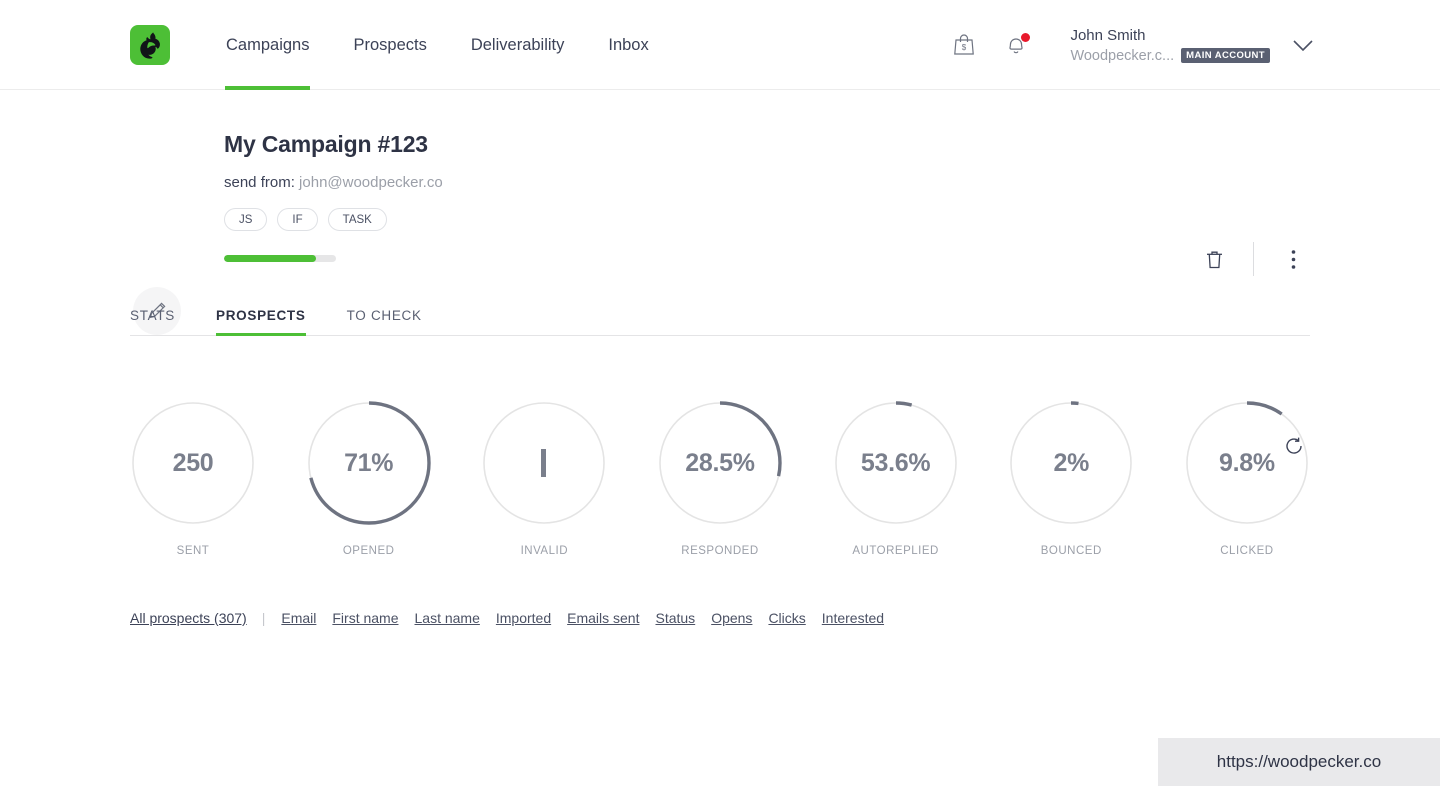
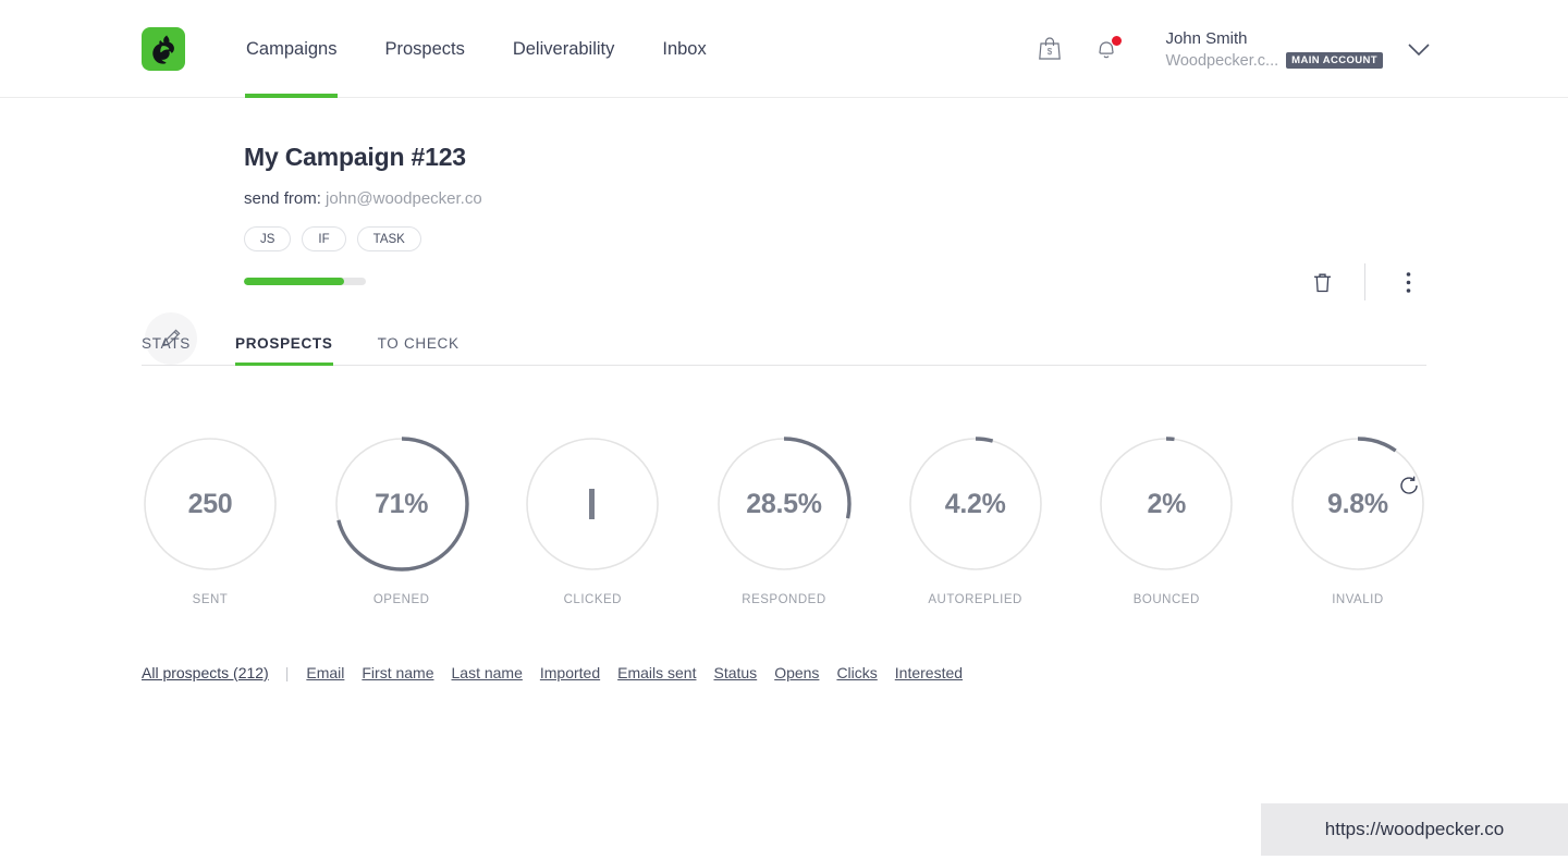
  Campaigns
  Prospects
  Deliverability
  Inbox
  $
  John Smith
  Woodpecker.c...
  MAIN ACCOUNT
  My Campaign #123
  send from: john@woodpecker.co
  JS
  IF
  TASK
  STATS
  PROSPECTS
  TO CHECK
  250
  SENT
  71%
  OPENED
- INVALID
+ CLICKED
  28.5%
  RESPONDED
- 53.6%
+ 4.2%
  AUTOREPLIED
  2%
  BOUNCED
  9.8%
- CLICKED
+ INVALID
- All prospects (307)
+ All prospects (212)
  |
  Email
  First name
  Last name
  Imported
  Emails sent
  Status
  Opens
  Clicks
  Interested
  https://woodpecker.co
